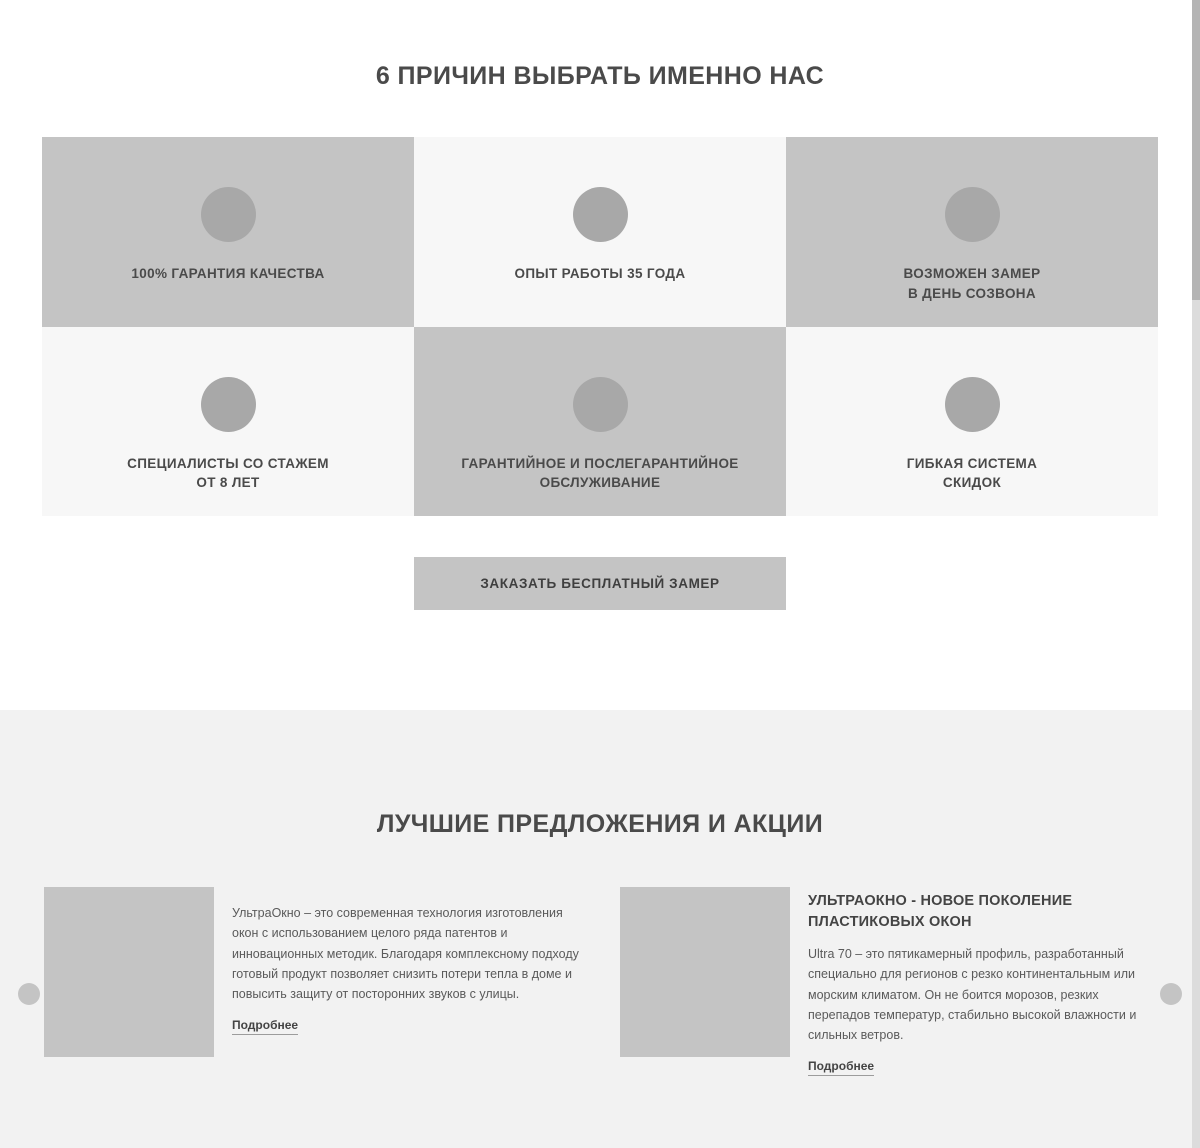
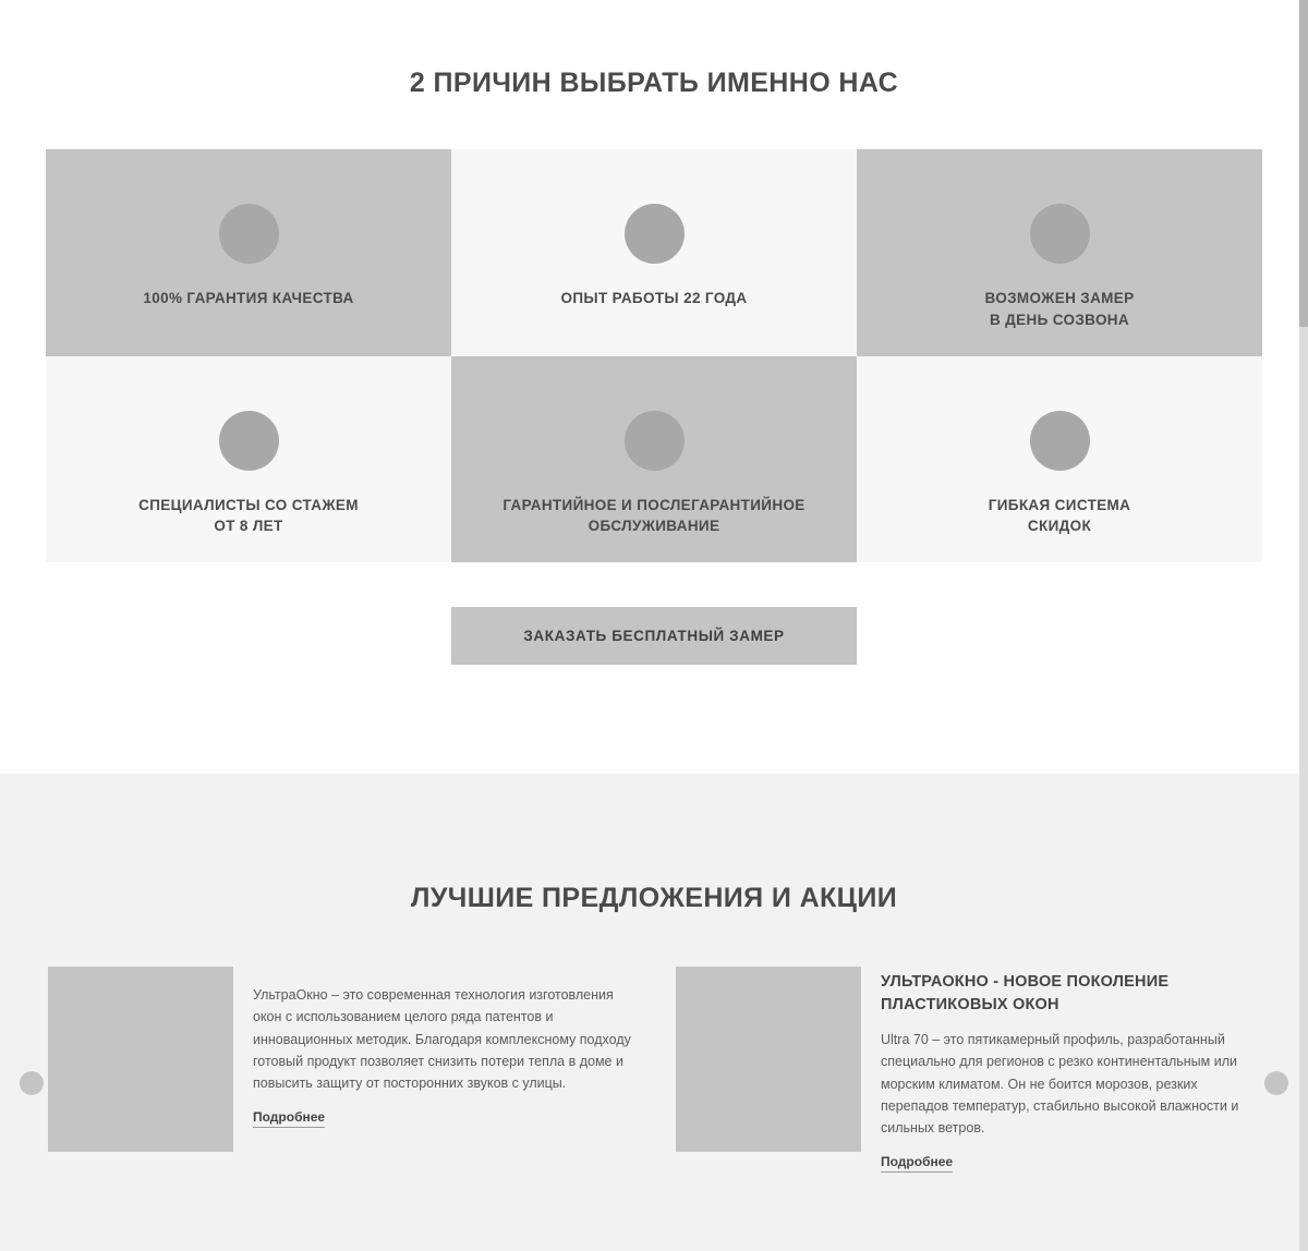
- 6 ПРИЧИН ВЫБРАТЬ ИМЕННО НАС
+ 2 ПРИЧИН ВЫБРАТЬ ИМЕННО НАС
  100% ГАРАНТИЯ КАЧЕСТВА
- ОПЫТ РАБОТЫ 35 ГОДА
+ ОПЫТ РАБОТЫ 22 ГОДА
  ВОЗМОЖЕН ЗАМЕР
  В ДЕНЬ СОЗВОНА
  СПЕЦИАЛИСТЫ СО СТАЖЕМ
  ОТ 8 ЛЕТ
  ГАРАНТИЙНОЕ И ПОСЛЕГАРАНТИЙНОЕ
  ОБСЛУЖИВАНИЕ
  ГИБКАЯ СИСТЕМА
  СКИДОК
  ЗАКАЗАТЬ БЕСПЛАТНЫЙ ЗАМЕР
  ЛУЧШИЕ ПРЕДЛОЖЕНИЯ И АКЦИИ
  УльтраОкно – это современная технология изготовления окон с использованием целого ряда патентов и инновационных методик. Благодаря комплексному подходу готовый продукт позволяет снизить потери тепла в доме и повысить защиту от посторонних звуков с улицы.
  Подробнее
  УЛЬТРАОКНО - НОВОЕ ПОКОЛЕНИЕ
  ПЛАСТИКОВЫХ ОКОН
  Ultra 70 – это пятикамерный профиль, разработанный специально для регионов с резко континентальным или морским климатом. Он не боится морозов, резких перепадов температур, стабильно высокой влажности и сильных ветров.
  Подробнее
